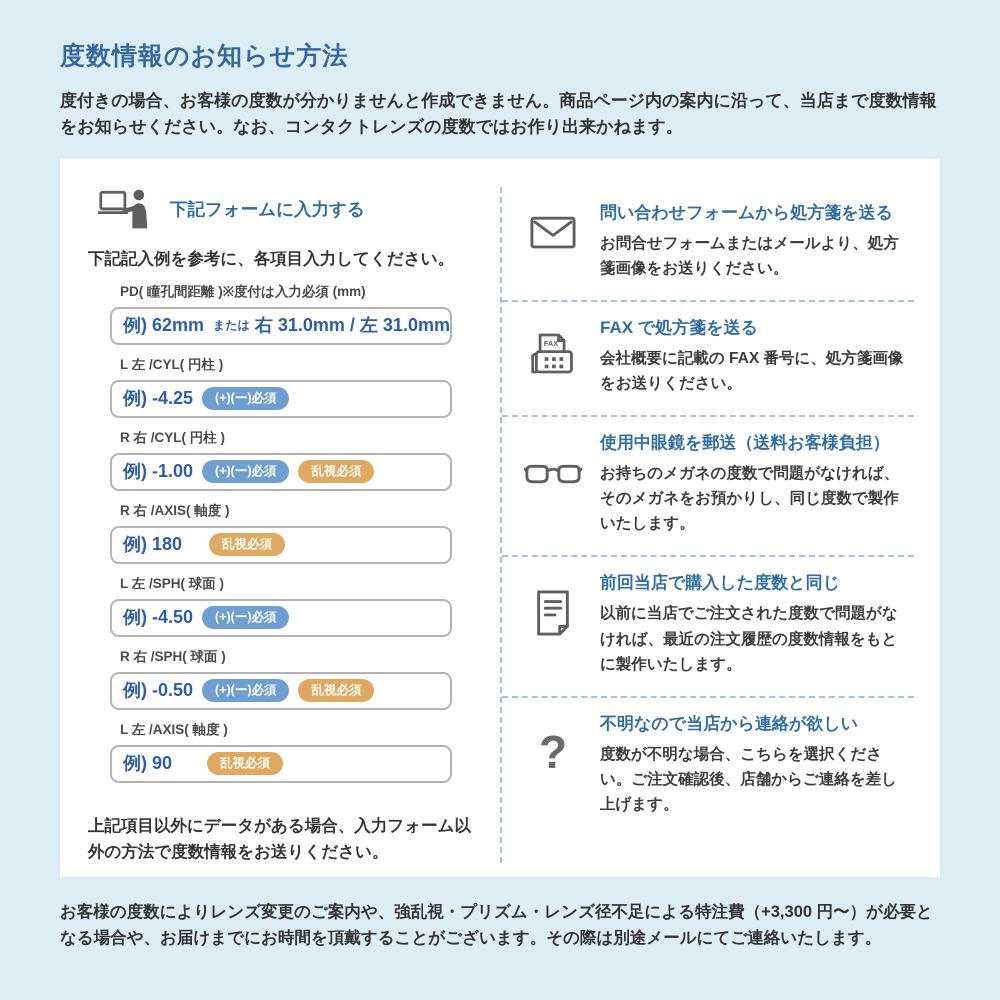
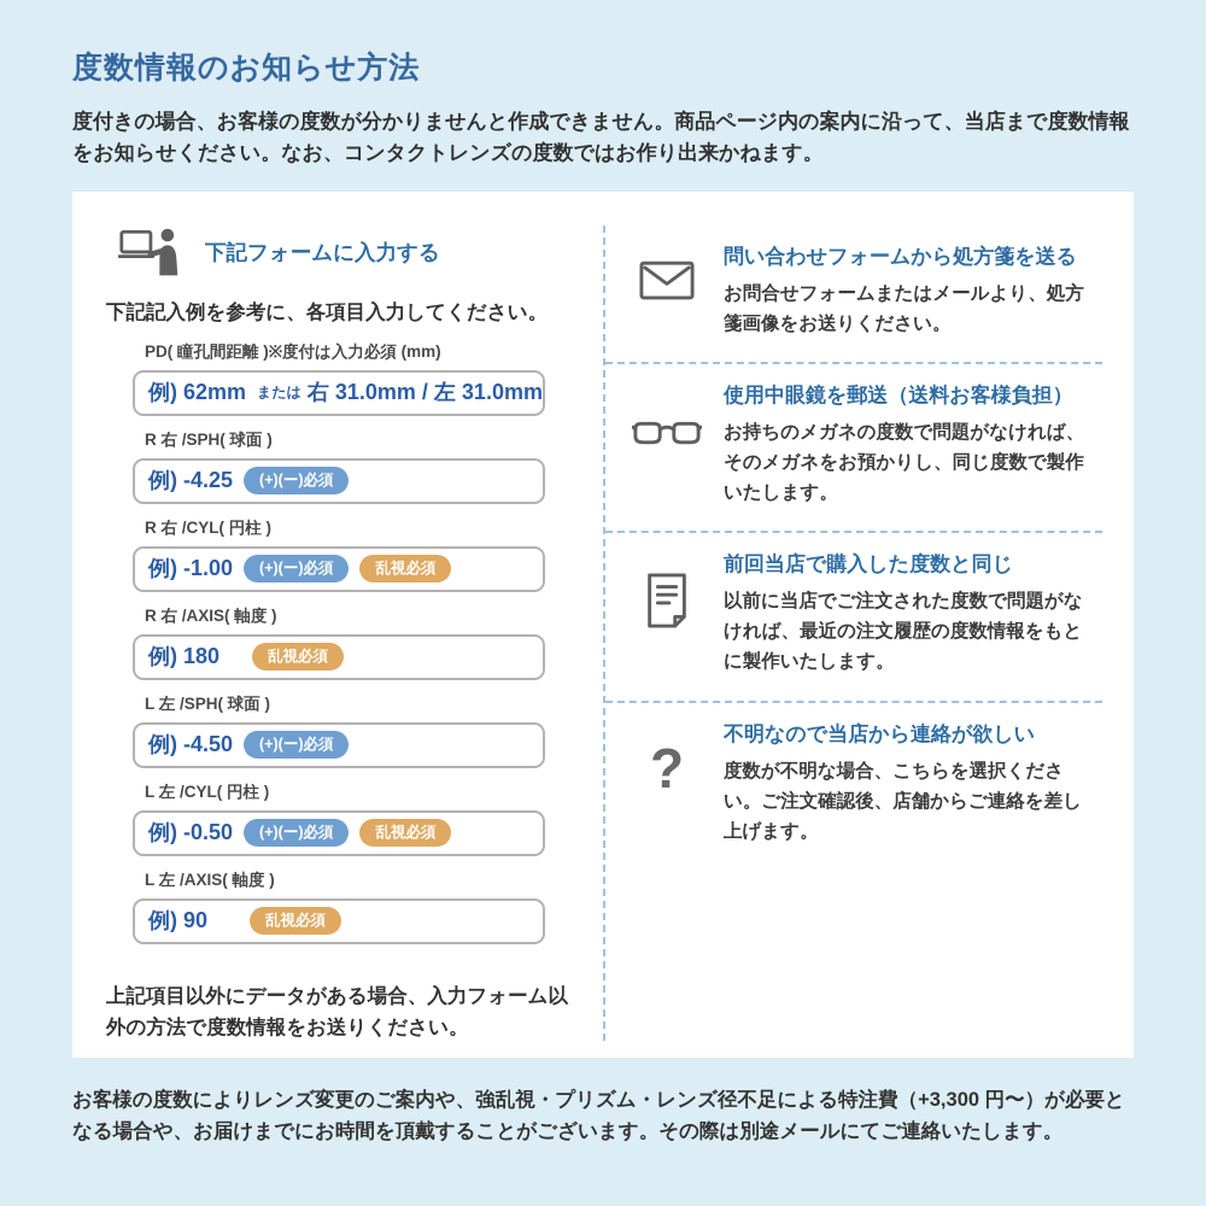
  度数情報のお知らせ方法
  度付きの場合、お客様の度数が分かりませんと作成できません。商品ページ内の案内に沿って、当店まで度数情報をお知らせください。なお、コンタクトレンズの度数ではお作り出来かねます。
  下記フォームに入力する
  下記記入例を参考に、各項目入力してください。
  PD( 瞳孔間距離 )※度付は入力必須 (mm)
  例) 62mm
  または
  右 31.0mm / 左 31.0mm
- L 左 /CYL( 円柱 )
+ R 右 /SPH( 球面 )
  例) -4.25
  (+)(ー)必須
  R 右 /CYL( 円柱 )
  例) -1.00
  (+)(ー)必須
  乱視必須
  R 右 /AXIS( 軸度 )
  例) 180
  乱視必須
  L 左 /SPH( 球面 )
  例) -4.50
  (+)(ー)必須
- R 右 /SPH( 球面 )
+ L 左 /CYL( 円柱 )
  例) -0.50
  (+)(ー)必須
  乱視必須
  L 左 /AXIS( 軸度 )
  例) 90
  乱視必須
  上記項目以外にデータがある場合、入力フォーム以外の方法で度数情報をお送りください。
  問い合わせフォームから処方箋を送る
  お問合せフォームまたはメールより、処方箋画像をお送りください。
- FAX
- FAX で処方箋を送る
- 会社概要に記載の FAX 番号に、処方箋画像をお送りください。
  使用中眼鏡を郵送（送料お客様負担）
  お持ちのメガネの度数で問題がなければ、そのメガネをお預かりし、同じ度数で製作いたします。
  前回当店で購入した度数と同じ
  以前に当店でご注文された度数で問題がなければ、最近の注文履歴の度数情報をもとに製作いたします。
  ?
  不明なので当店から連絡が欲しい
  度数が不明な場合、こちらを選択ください。ご注文確認後、店舗からご連絡を差し上げます。
  お客様の度数によりレンズ変更のご案内や、強乱視・プリズム・レンズ径不足による特注費（+3,300 円〜）が必要となる場合や、お届けまでにお時間を頂戴することがございます。その際は別途メールにてご連絡いたします。
